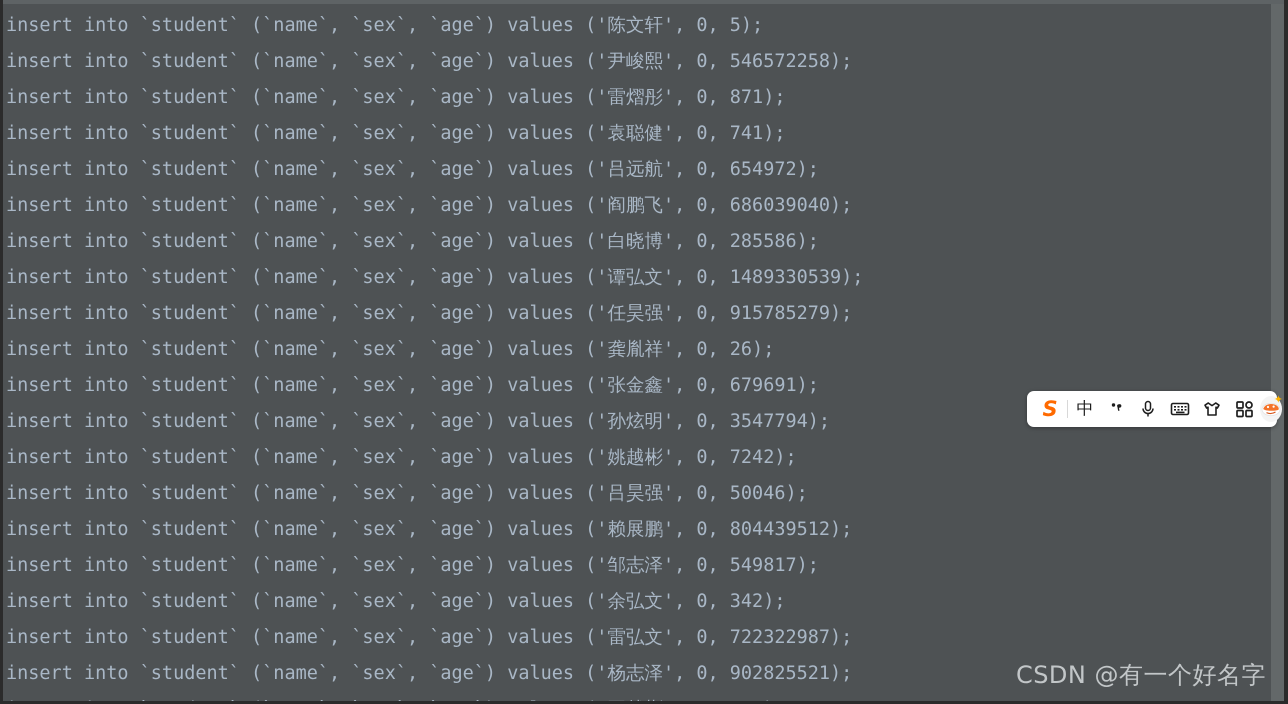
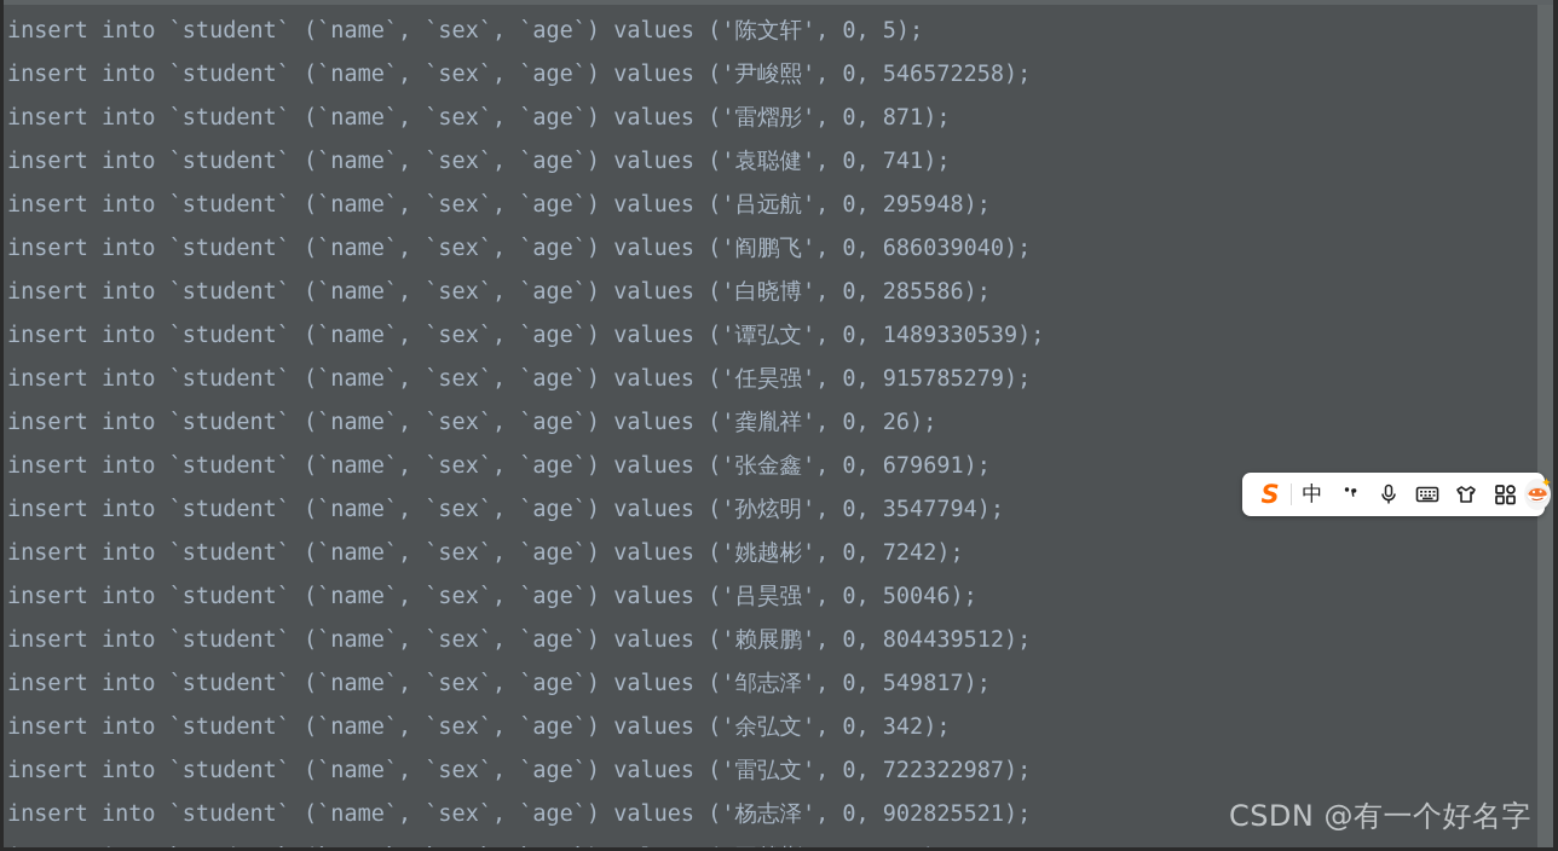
  insert into `student` (`name`, `sex`, `age`) values ('陈文轩', 0, 5);
  insert into `student` (`name`, `sex`, `age`) values ('尹峻熙', 0, 546572258);
  insert into `student` (`name`, `sex`, `age`) values ('雷熠彤', 0, 871);
  insert into `student` (`name`, `sex`, `age`) values ('袁聪健', 0, 741);
- insert into `student` (`name`, `sex`, `age`) values ('吕远航', 0, 654972);
+ insert into `student` (`name`, `sex`, `age`) values ('吕远航', 0, 295948);
  insert into `student` (`name`, `sex`, `age`) values ('阎鹏飞', 0, 686039040);
  insert into `student` (`name`, `sex`, `age`) values ('白晓博', 0, 285586);
  insert into `student` (`name`, `sex`, `age`) values ('谭弘文', 0, 1489330539);
  insert into `student` (`name`, `sex`, `age`) values ('任昊强', 0, 915785279);
  insert into `student` (`name`, `sex`, `age`) values ('龚胤祥', 0, 26);
  insert into `student` (`name`, `sex`, `age`) values ('张金鑫', 0, 679691);
  insert into `student` (`name`, `sex`, `age`) values ('孙炫明', 0, 3547794);
  insert into `student` (`name`, `sex`, `age`) values ('姚越彬', 0, 7242);
  insert into `student` (`name`, `sex`, `age`) values ('吕昊强', 0, 50046);
  insert into `student` (`name`, `sex`, `age`) values ('赖展鹏', 0, 804439512);
  insert into `student` (`name`, `sex`, `age`) values ('邹志泽', 0, 549817);
  insert into `student` (`name`, `sex`, `age`) values ('余弘文', 0, 342);
  insert into `student` (`name`, `sex`, `age`) values ('雷弘文', 0, 722322987);
  insert into `student` (`name`, `sex`, `age`) values ('杨志泽', 0, 902825521);
  S
  中
  ✦
  CSDN @有一个好名字
